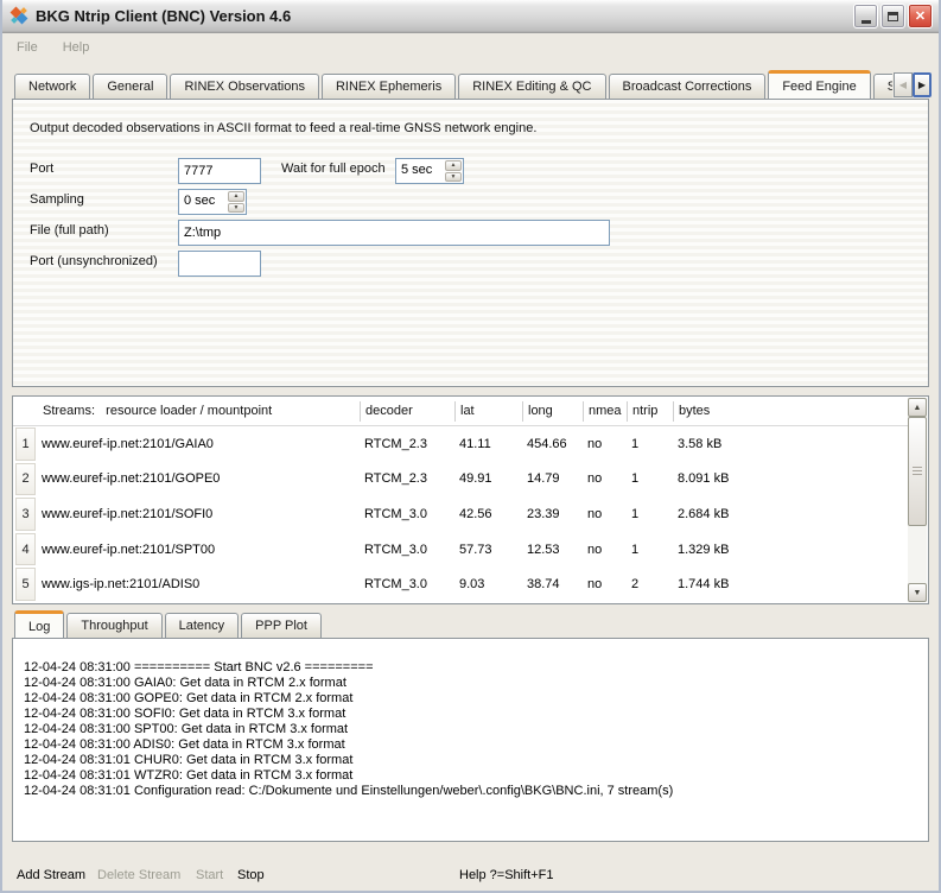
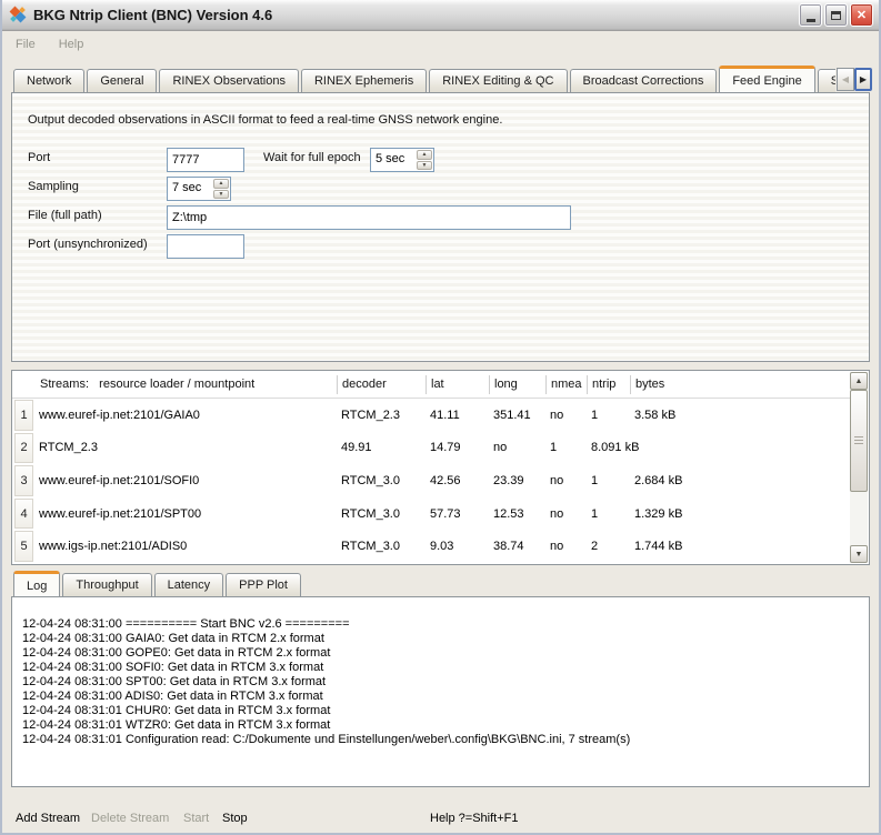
  BKG Ntrip Client (BNC) Version 4.6
  ✕
  File
  Help
  Network
  General
  RINEX Observations
  RINEX Ephemeris
  RINEX Editing & QC
  Broadcast Corrections
  Feed Engine
  ◀
  ▶
  Output decoded observations in ASCII format to feed a real-time GNSS network engine.
  Port
  7777
  Wait for full epoch
  5 sec
  Sampling
- 0 sec
+ 7 sec
  File (full path)
  Z:\tmp
  Port (unsynchronized)
  Streams: resource loader / mountpoint
  decoder
  lat
  long
  nmea
  ntrip
  bytes
  1
  www.euref-ip.net:2101/GAIA0
  RTCM_2.3
  41.11
- 454.66
+ 351.41
  no
  1
  3.58 kB
  2
- www.euref-ip.net:2101/GOPE0
  RTCM_2.3
  49.91
  14.79
  no
  1
  8.091 kB
  3
  www.euref-ip.net:2101/SOFI0
  RTCM_3.0
  42.56
  23.39
  no
  1
  2.684 kB
  4
  www.euref-ip.net:2101/SPT00
  RTCM_3.0
  57.73
  12.53
  no
  1
  1.329 kB
  5
  www.igs-ip.net:2101/ADIS0
  RTCM_3.0
  9.03
  38.74
  no
  2
  1.744 kB
  Log
  Throughput
  Latency
  PPP Plot
  12-04-24 08:31:00 ========== Start BNC v2.6 =========
  12-04-24 08:31:00 GAIA0: Get data in RTCM 2.x format
  12-04-24 08:31:00 GOPE0: Get data in RTCM 2.x format
  12-04-24 08:31:00 SOFI0: Get data in RTCM 3.x format
  12-04-24 08:31:00 SPT00: Get data in RTCM 3.x format
  12-04-24 08:31:00 ADIS0: Get data in RTCM 3.x format
  12-04-24 08:31:01 CHUR0: Get data in RTCM 3.x format
  12-04-24 08:31:01 WTZR0: Get data in RTCM 3.x format
  12-04-24 08:31:01 Configuration read: C:/Dokumente und Einstellungen/weber\.config\BKG\BNC.ini, 7 stream(s)
  Add Stream
  Delete Stream
  Start
  Stop
  Help ?=Shift+F1
